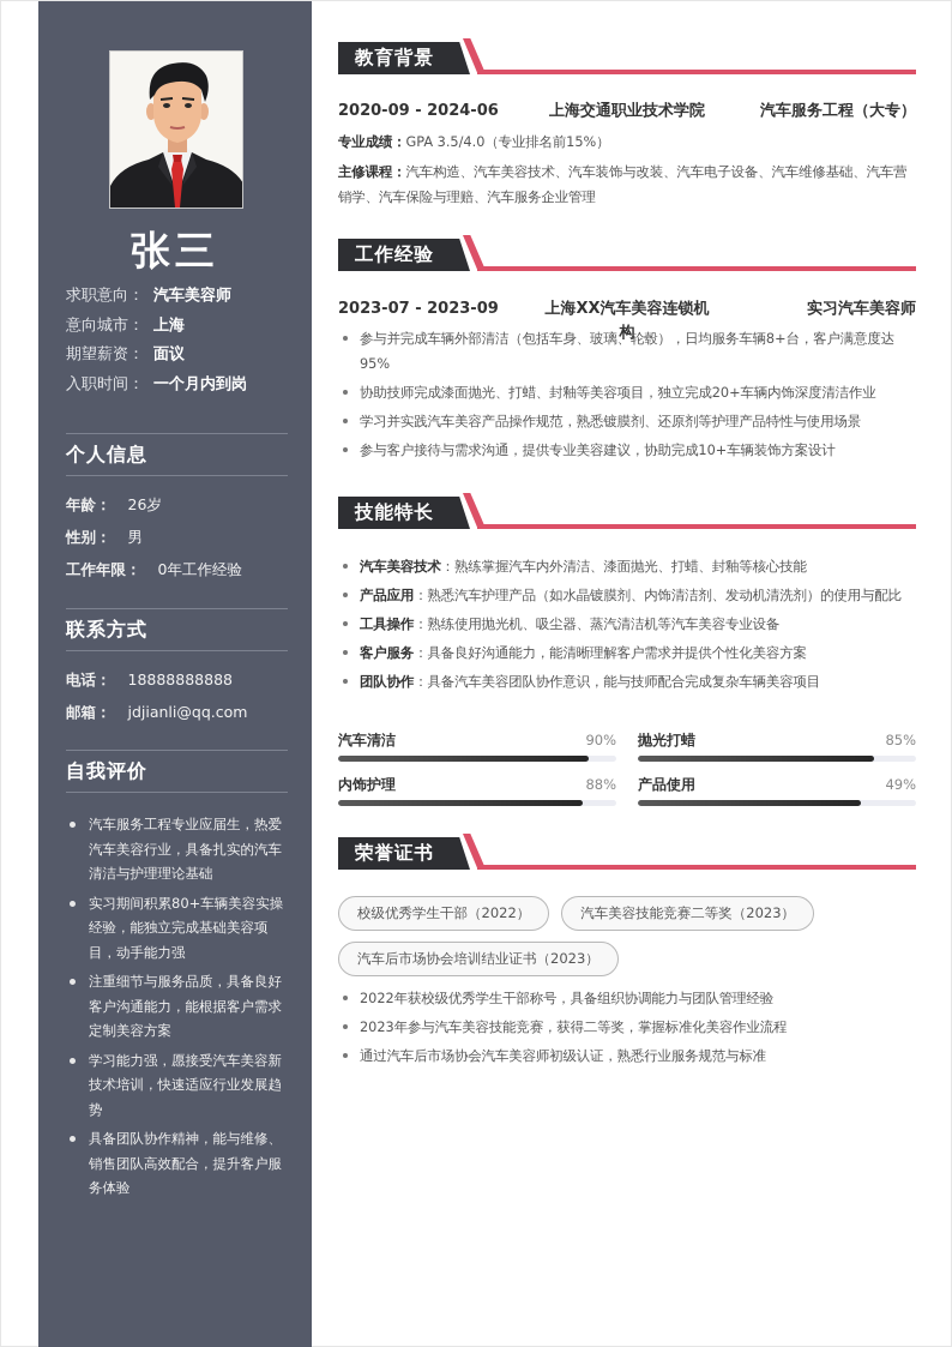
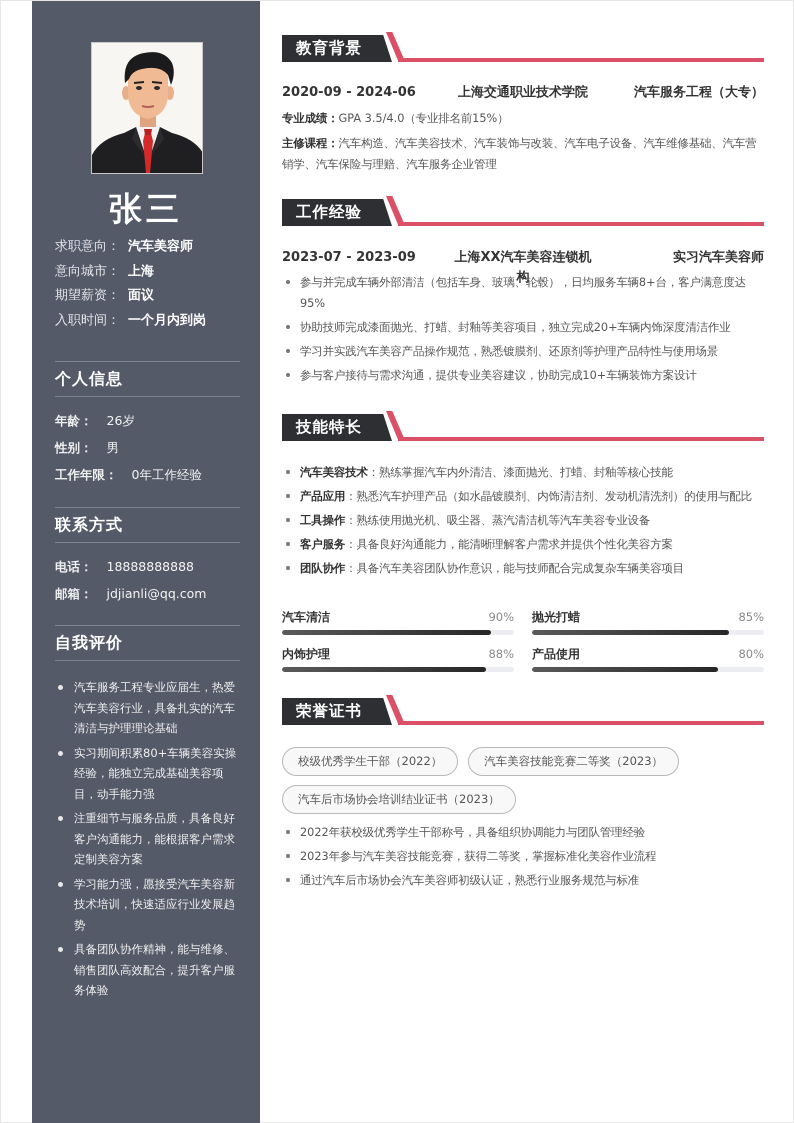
  张三
  求职意向：
  汽车美容师
  意向城市：
  上海
  期望薪资：
  面议
  入职时间：
  一个月内到岗
  个人信息
  年龄：
  26岁
  性别：
  男
  工作年限：
  0年工作经验
  联系方式
  电话：
  18888888888
  邮箱：
  jdjianli@qq.com
  自我评价
  汽车服务工程专业应届生，热爱汽车美容行业，具备扎实的汽车清洁与护理理论基础
  实习期间积累80+车辆美容实操经验，能独立完成基础美容项目，动手能力强
  注重细节与服务品质，具备良好客户沟通能力，能根据客户需求定制美容方案
  学习能力强，愿接受汽车美容新技术培训，快速适应行业发展趋势
  具备团队协作精神，能与维修、销售团队高效配合，提升客户服务体验
  教育背景
  2020-09 - 2024-06
  上海交通职业技术学院
  汽车服务工程（大专）
  专业成绩：GPA 3.5/4.0（专业排名前15%）
  主修课程：汽车构造、汽车美容技术、汽车装饰与改装、汽车电子设备、汽车维修基础、汽车营销学、汽车保险与理赔、汽车服务企业管理
  工作经验
  2023-07 - 2023-09
  上海XX汽车美容连锁机
  实习汽车美容师
  参与并完成车辆外部清洁（包括车身、玻璃、轮毂），日均服务车辆8+台，客户满意度达95%
  协助技师完成漆面抛光、打蜡、封釉等美容项目，独立完成20+车辆内饰深度清洁作业
  学习并实践汽车美容产品操作规范，熟悉镀膜剂、还原剂等护理产品特性与使用场景
  参与客户接待与需求沟通，提供专业美容建议，协助完成10+车辆装饰方案设计
  技能特长
  汽车美容技术：熟练掌握汽车内外清洁、漆面抛光、打蜡、封釉等核心技能
  产品应用：熟悉汽车护理产品（如水晶镀膜剂、内饰清洁剂、发动机清洗剂）的使用与配比
  工具操作：熟练使用抛光机、吸尘器、蒸汽清洁机等汽车美容专业设备
  客户服务：具备良好沟通能力，能清晰理解客户需求并提供个性化美容方案
  团队协作：具备汽车美容团队协作意识，能与技师配合完成复杂车辆美容项目
  汽车清洁
  90%
  抛光打蜡
  85%
  内饰护理
  88%
  产品使用
- 49%
+ 80%
  荣誉证书
  校级优秀学生干部（2022）
  汽车美容技能竞赛二等奖（2023）
  汽车后市场协会培训结业证书（2023）
  2022年获校级优秀学生干部称号，具备组织协调能力与团队管理经验
  2023年参与汽车美容技能竞赛，获得二等奖，掌握标准化美容作业流程
  通过汽车后市场协会汽车美容师初级认证，熟悉行业服务规范与标准
